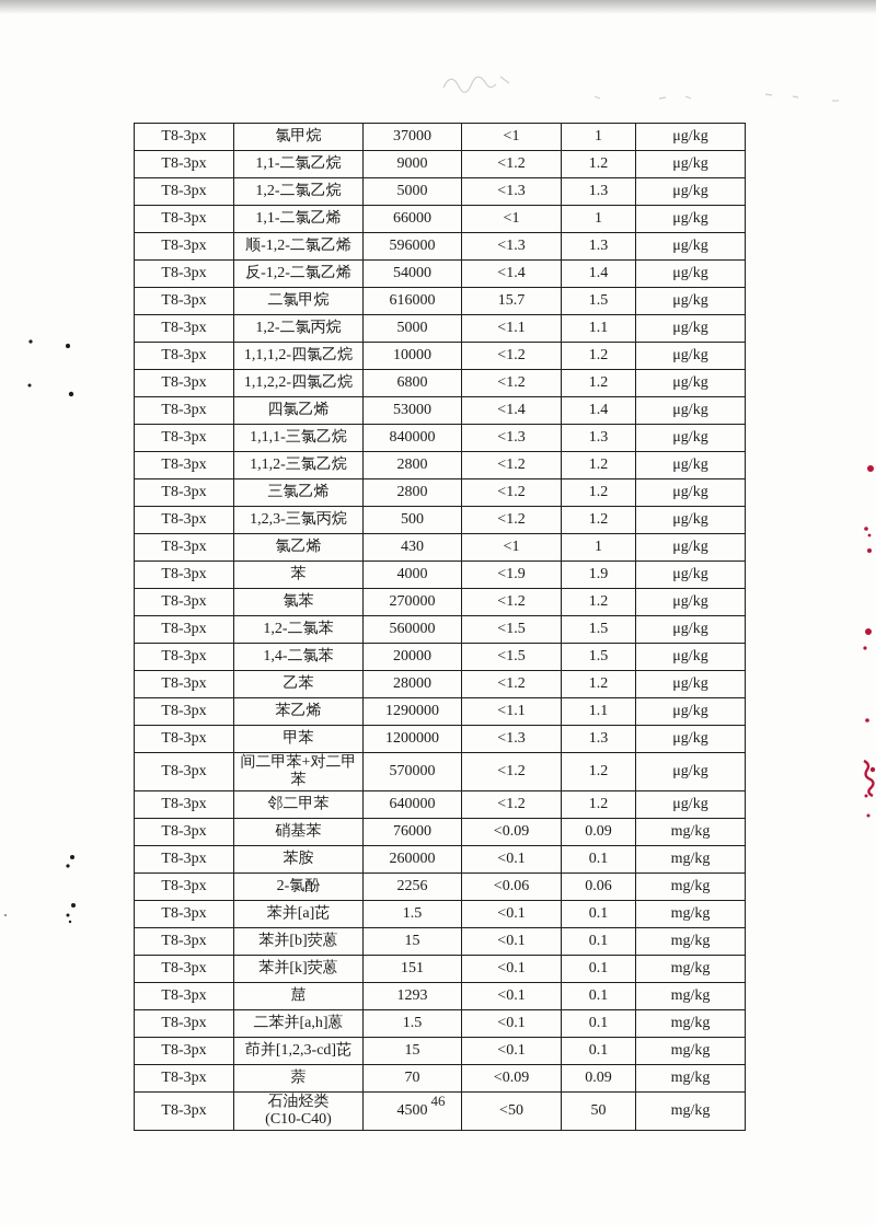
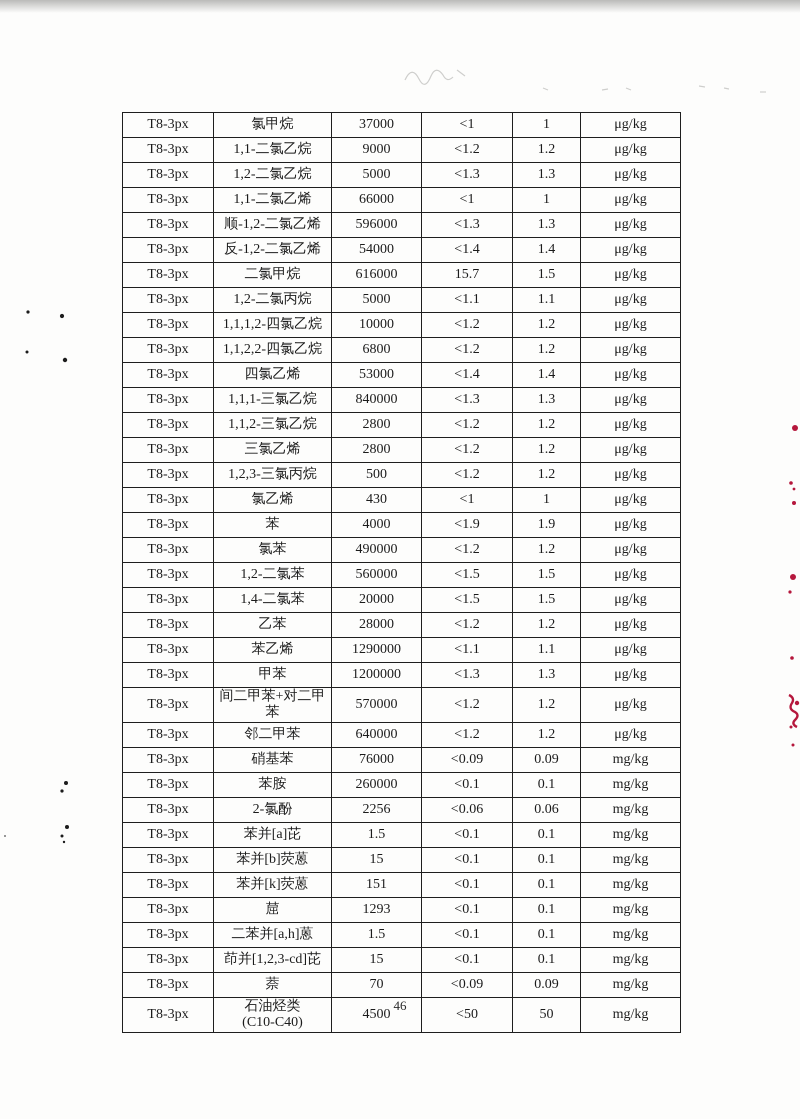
  T8-3px	氯甲烷	37000	<1	1	μg/kg
  T8-3px	1,1-二氯乙烷	9000	<1.2	1.2	μg/kg
  T8-3px	1,2-二氯乙烷	5000	<1.3	1.3	μg/kg
  T8-3px	1,1-二氯乙烯	66000	<1	1	μg/kg
  T8-3px	顺-1,2-二氯乙烯	596000	<1.3	1.3	μg/kg
  T8-3px	反-1,2-二氯乙烯	54000	<1.4	1.4	μg/kg
  T8-3px	二氯甲烷	616000	15.7	1.5	μg/kg
  T8-3px	1,2-二氯丙烷	5000	<1.1	1.1	μg/kg
  T8-3px	1,1,1,2-四氯乙烷	10000	<1.2	1.2	μg/kg
  T8-3px	1,1,2,2-四氯乙烷	6800	<1.2	1.2	μg/kg
  T8-3px	四氯乙烯	53000	<1.4	1.4	μg/kg
  T8-3px	1,1,1-三氯乙烷	840000	<1.3	1.3	μg/kg
  T8-3px	1,1,2-三氯乙烷	2800	<1.2	1.2	μg/kg
  T8-3px	三氯乙烯	2800	<1.2	1.2	μg/kg
  T8-3px	1,2,3-三氯丙烷	500	<1.2	1.2	μg/kg
  T8-3px	氯乙烯	430	<1	1	μg/kg
  T8-3px	苯	4000	<1.9	1.9	μg/kg
- T8-3px	氯苯	270000	<1.2	1.2	μg/kg
+ T8-3px	氯苯	490000	<1.2	1.2	μg/kg
  T8-3px	1,2-二氯苯	560000	<1.5	1.5	μg/kg
  T8-3px	1,4-二氯苯	20000	<1.5	1.5	μg/kg
  T8-3px	乙苯	28000	<1.2	1.2	μg/kg
  T8-3px	苯乙烯	1290000	<1.1	1.1	μg/kg
  T8-3px	甲苯	1200000	<1.3	1.3	μg/kg
  T8-3px	间二甲苯+对二甲 苯	570000	<1.2	1.2	μg/kg
  T8-3px	邻二甲苯	640000	<1.2	1.2	μg/kg
  T8-3px	硝基苯	76000	<0.09	0.09	mg/kg
  T8-3px	苯胺	260000	<0.1	0.1	mg/kg
  T8-3px	2-氯酚	2256	<0.06	0.06	mg/kg
  T8-3px	苯并[a]芘	1.5	<0.1	0.1	mg/kg
  T8-3px	苯并[b]荧蒽	15	<0.1	0.1	mg/kg
  T8-3px	苯并[k]荧蒽	151	<0.1	0.1	mg/kg
  T8-3px	䓛	1293	<0.1	0.1	mg/kg
  T8-3px	二苯并[a,h]蒽	1.5	<0.1	0.1	mg/kg
  T8-3px	茚并[1,2,3-cd]芘	15	<0.1	0.1	mg/kg
  T8-3px	萘	70	<0.09	0.09	mg/kg
  T8-3px	石油烃类 (C10-C40)	4500	<50	50	mg/kg
  46
